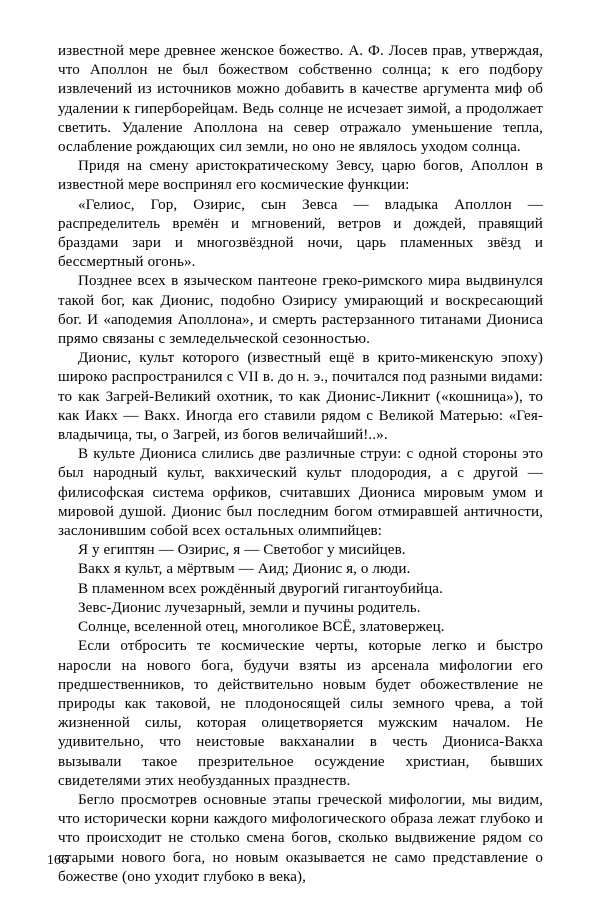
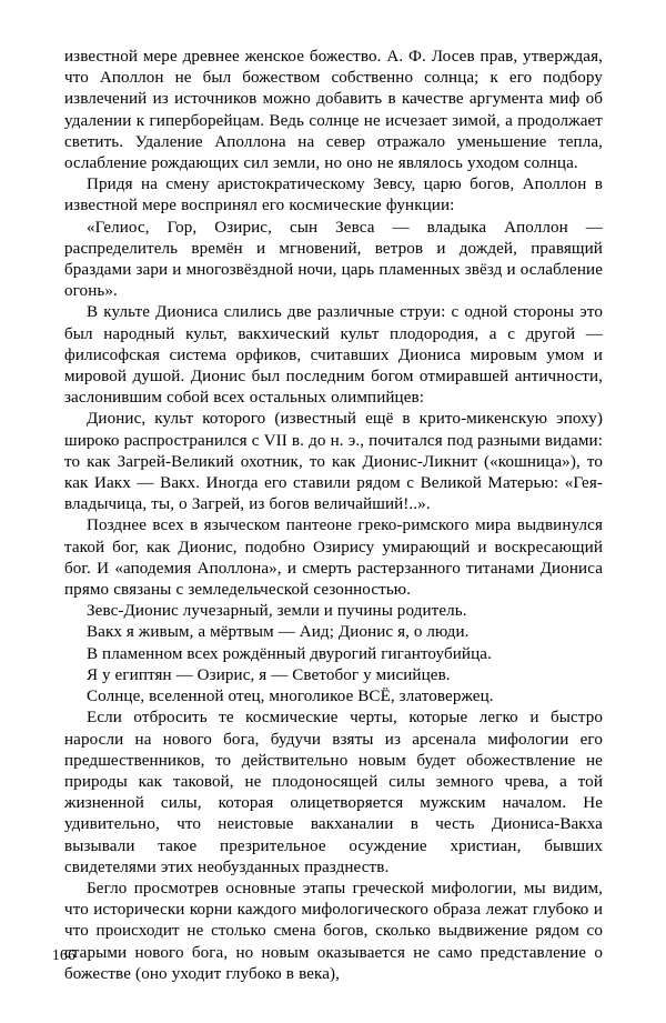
  известной мере древнее женское божество. А. Ф. Лосев прав, утверждая, что Аполлон не был божеством собственно солнца; к его подбору извлечений из источников можно добавить в качестве аргумента миф об удалении к гиперборейцам. Ведь солнце не исчезает зимой, а продолжает светить. Удаление Аполлона на север отражало уменьшение тепла, ослабление рождающих сил земли, но оно не являлось уходом солнца.
  Придя на смену аристократическому Зевсу, царю богов, Аполлон в известной мере воспринял его космические функции:
- «Гелиос, Гор, Озирис, сын Зевса — владыка Аполлон — распределитель времён и мгновений, ветров и дождей, правящий браздами зари и многозвёздной ночи, царь пламенных звёзд и бессмертный огонь».
+ «Гелиос, Гор, Озирис, сын Зевса — владыка Аполлон — распределитель времён и мгновений, ветров и дождей, правящий браздами зари и многозвёздной ночи, царь пламенных звёзд и ослабление огонь».
- Позднее всех в языческом пантеоне греко-римского мира выдвинулся такой бог, как Дионис, подобно Озирису умирающий и воскресающий бог. И «аподемия Аполлона», и смерть растерзанного титанами Диониса прямо связаны с земледельческой сезонностью.
+ В культе Диониса слились две различные струи: с одной стороны это был народный культ, вакхический культ плодородия, а с другой — филисофская система орфиков, считавших Диониса мировым умом и мировой душой. Дионис был последним богом отмиравшей античности, заслонившим собой всех остальных олимпийцев:
  Дионис, культ которого (известный ещё в крито-микенскую эпоху) широко распространился с VII в. до н. э., почитался под разными видами: то как Загрей-Великий охотник, то как Дионис-Ликнит («кошница»), то как Иакх — Вакх. Иногда его ставили рядом с Великой Матерью: «Гея-владычица, ты, о Загрей, из богов величайший!..».
- В культе Диониса слились две различные струи: с одной стороны это был народный культ, вакхический культ плодородия, а с другой — филисофская система орфиков, считавших Диониса мировым умом и мировой душой. Дионис был последним богом отмиравшей античности, заслонившим собой всех остальных олимпийцев:
+ Позднее всех в языческом пантеоне греко-римского мира выдвинулся такой бог, как Дионис, подобно Озирису умирающий и воскресающий бог. И «аподемия Аполлона», и смерть растерзанного титанами Диониса прямо связаны с земледельческой сезонностью.
- Я у египтян — Озирис, я — Светобог у мисийцев.
+ Зевс-Дионис лучезарный, земли и пучины родитель.
- Вакх я культ, а мёртвым — Аид; Дионис я, о люди.
+ Вакх я живым, а мёртвым — Аид; Дионис я, о люди.
  В пламенном всех рождённый двурогий гигантоубийца.
- Зевс-Дионис лучезарный, земли и пучины родитель.
+ Я у египтян — Озирис, я — Светобог у мисийцев.
  Солнце, вселенной отец, многоликое ВСЁ, златовержец.
  Если отбросить те космические черты, которые легко и быстро наросли на нового бога, будучи взяты из арсенала мифологии его предшественников, то действительно новым будет обожествление не природы как таковой, не плодоносящей силы земного чрева, а той жизненной силы, которая олицетворяется мужским началом. Не удивительно, что неистовые вакханалии в честь Диониса-Вакха вызывали такое презрительное осуждение христиан, бывших свидетелями этих необузданных празднеств.
  Бегло просмотрев основные этапы греческой мифологии, мы видим, что исторически корни каждого мифологического образа лежат глубоко и что происходит не столько смена богов, сколько выдвижение рядом со старыми нового бога, но новым оказывается не само представление о божестве (оно уходит глубоко в века),
  166
